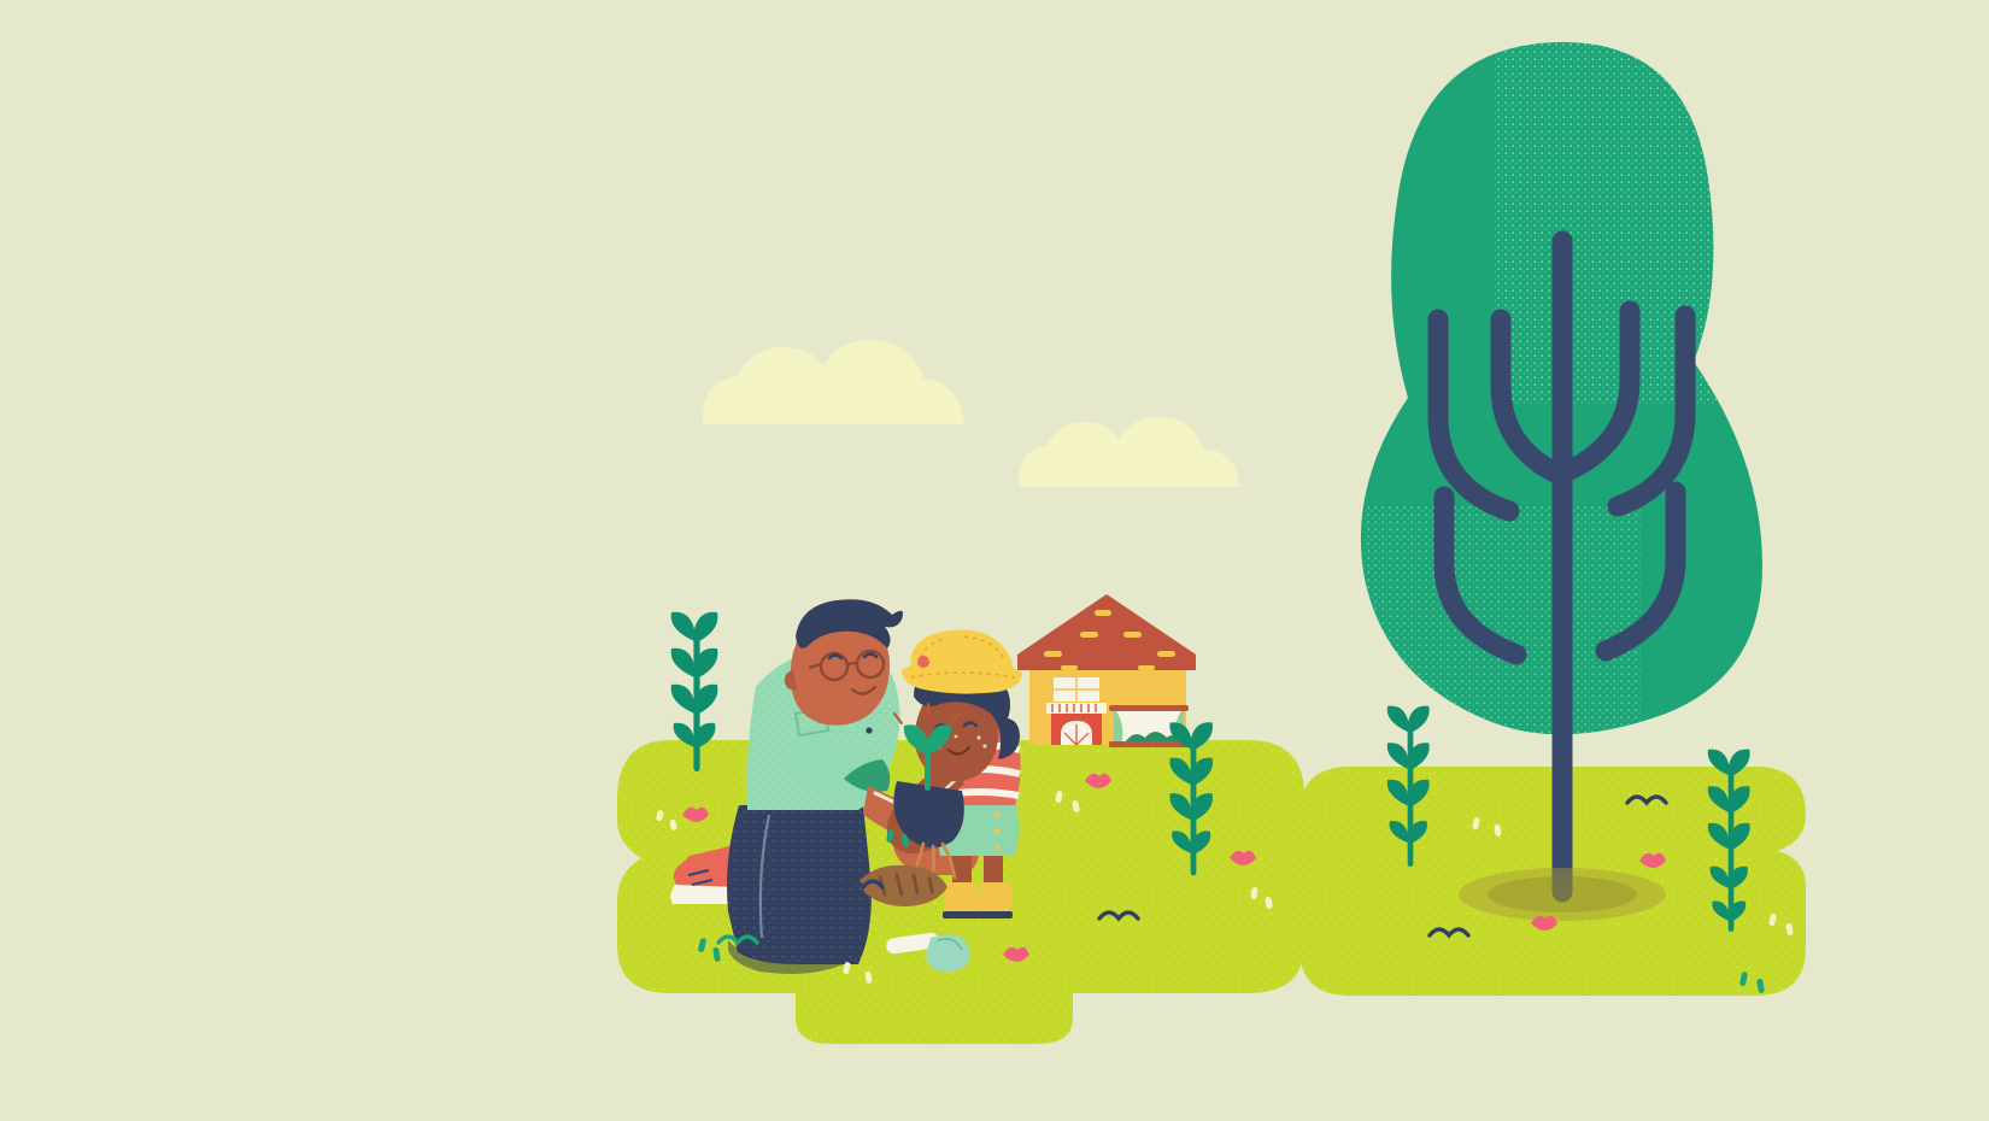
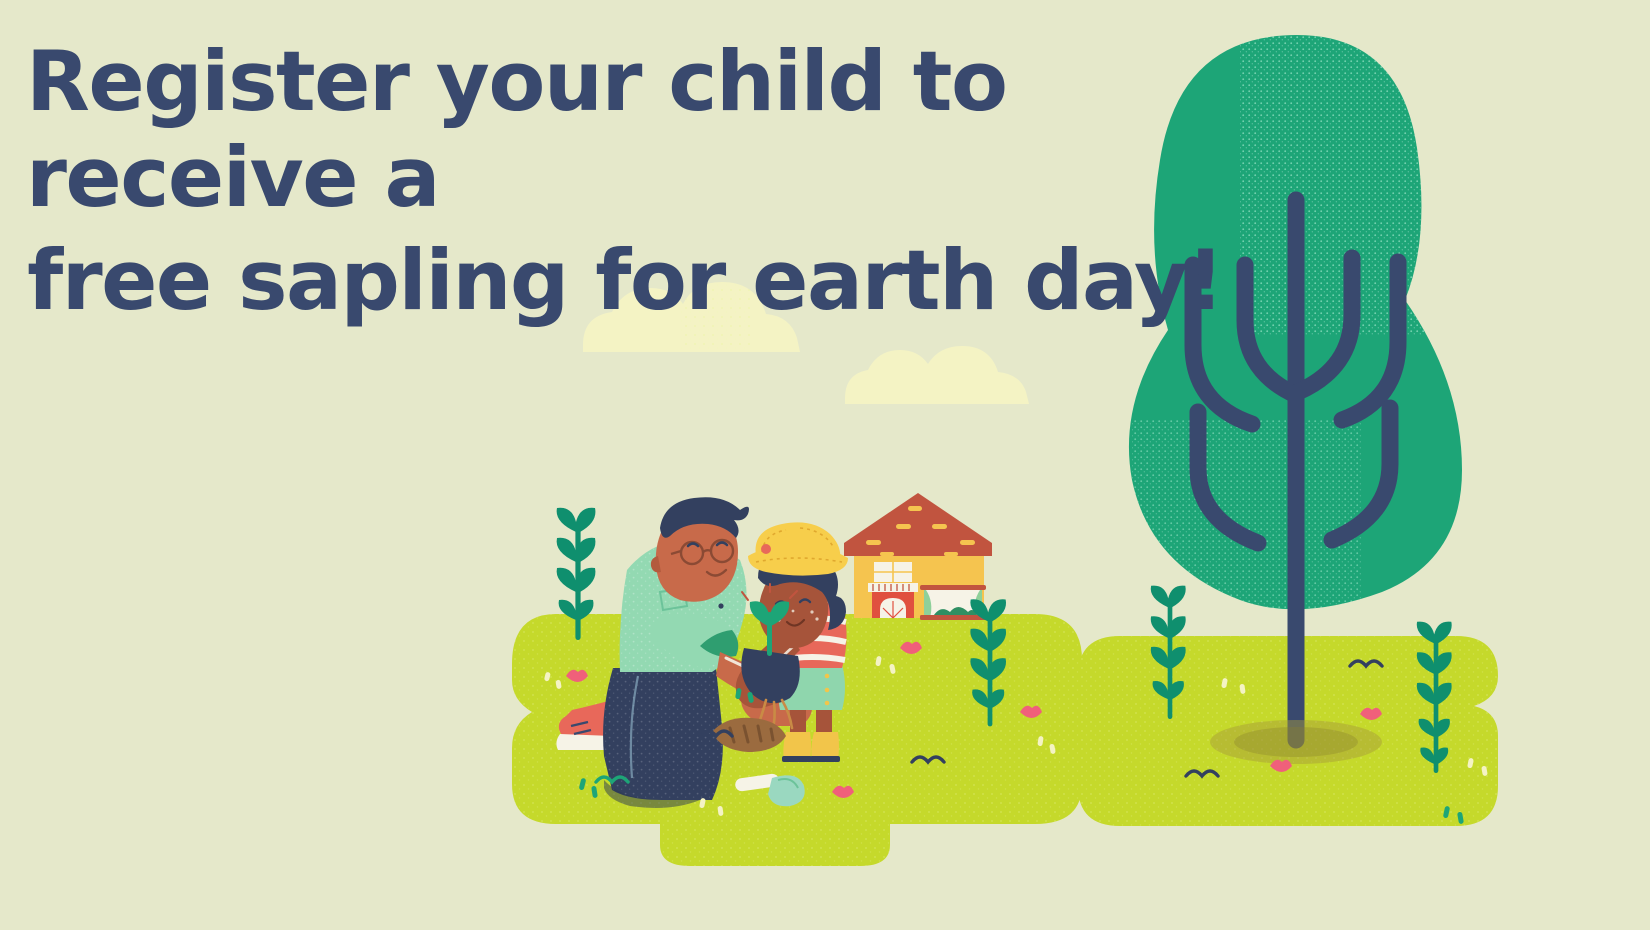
+ Register your child to receive a
+ free sapling for earth day!
